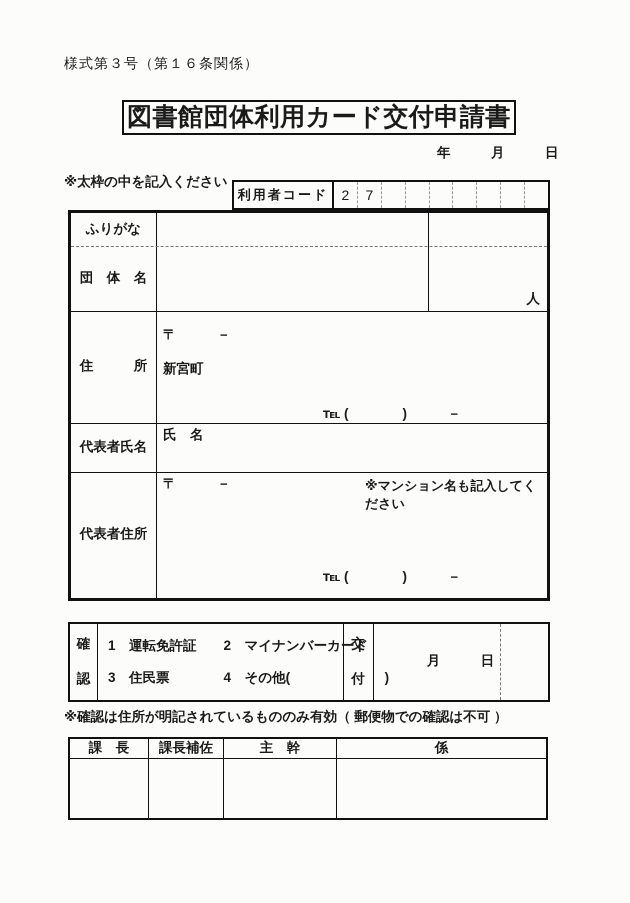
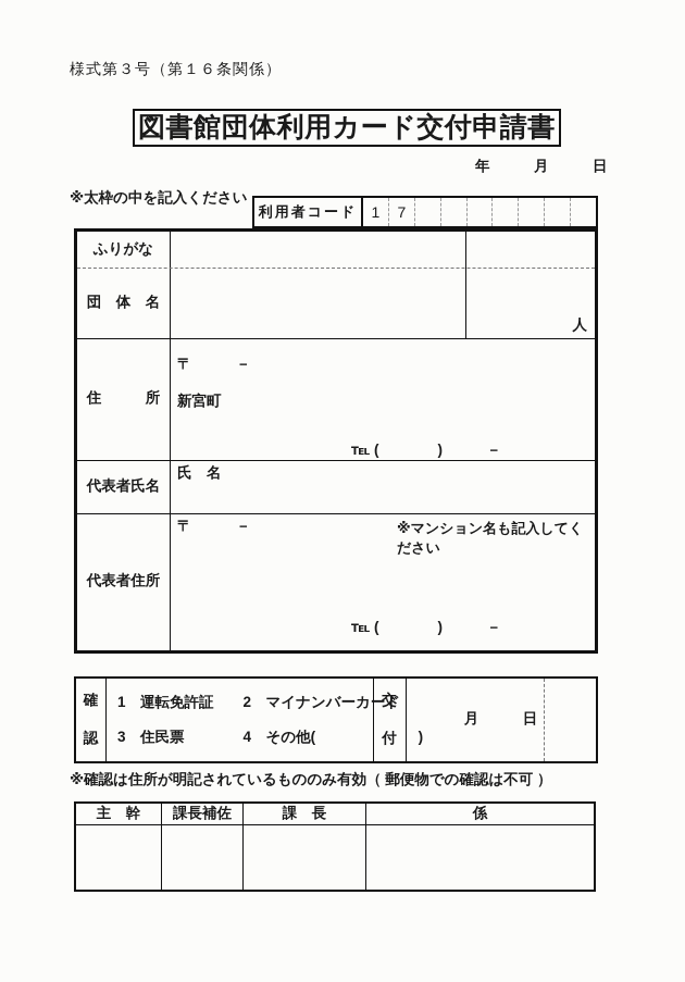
  様式第３号（第１６条関係）
  図書館団体利用カード交付申請書
  年 月 日
  ※太枠の中を記入ください
  利用者コード
- 2
+ 1
  7
  ふりがな
  団 体 名
  人
  住 所
  〒 －
  新宮町
  ℡ ( ) －
  代表者氏名
  氏 名
  代表者住所
  〒 －
  ※マンション名も記入してください
  ℡ ( ) －
  確
  認
  1 運転免許証 2 マイナンバーカード
  3 住民票 4 その他( )
  交
  付
  月 日
  ※確認は住所が明記されているもののみ有効（ 郵便物での確認は不可 ）
- 課 長
+ 主 幹
  課長補佐
- 主 幹
+ 課 長
  係
